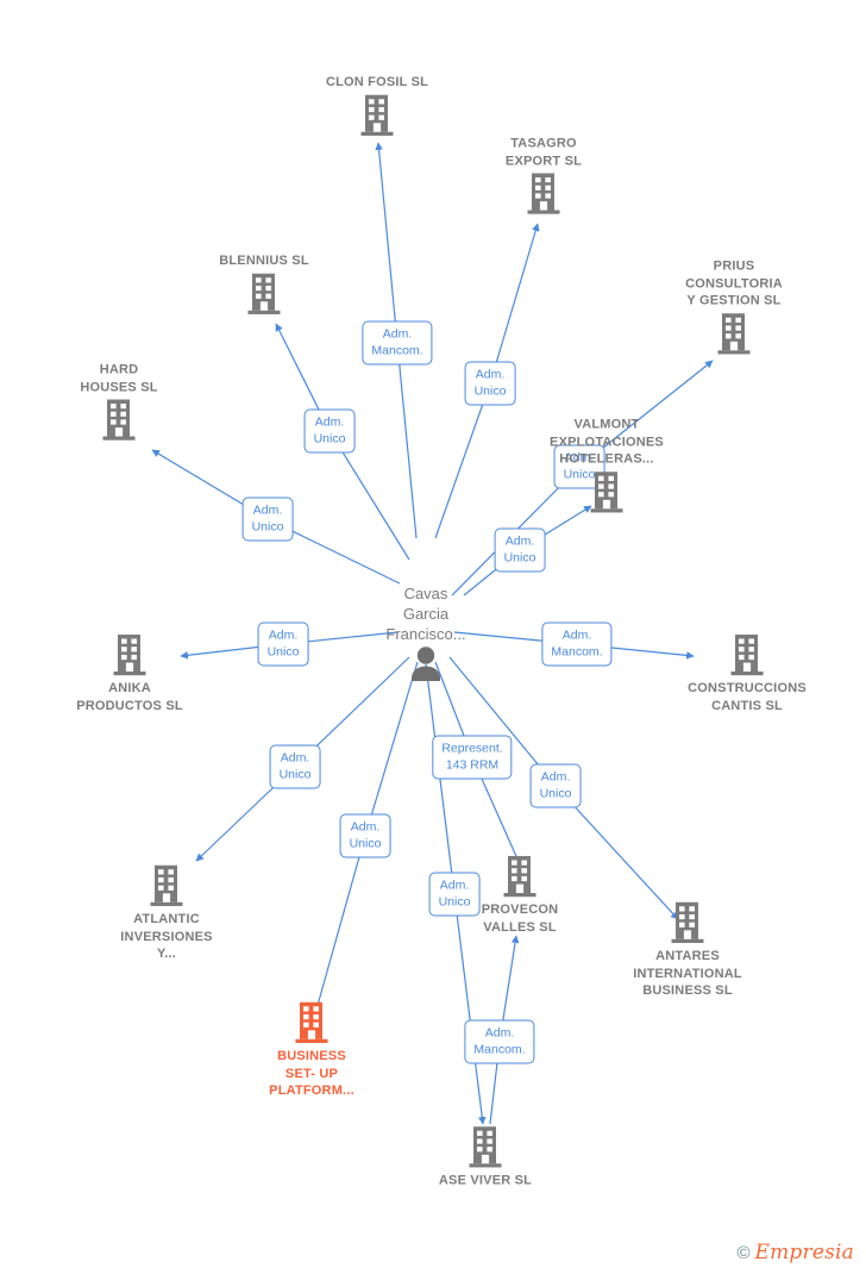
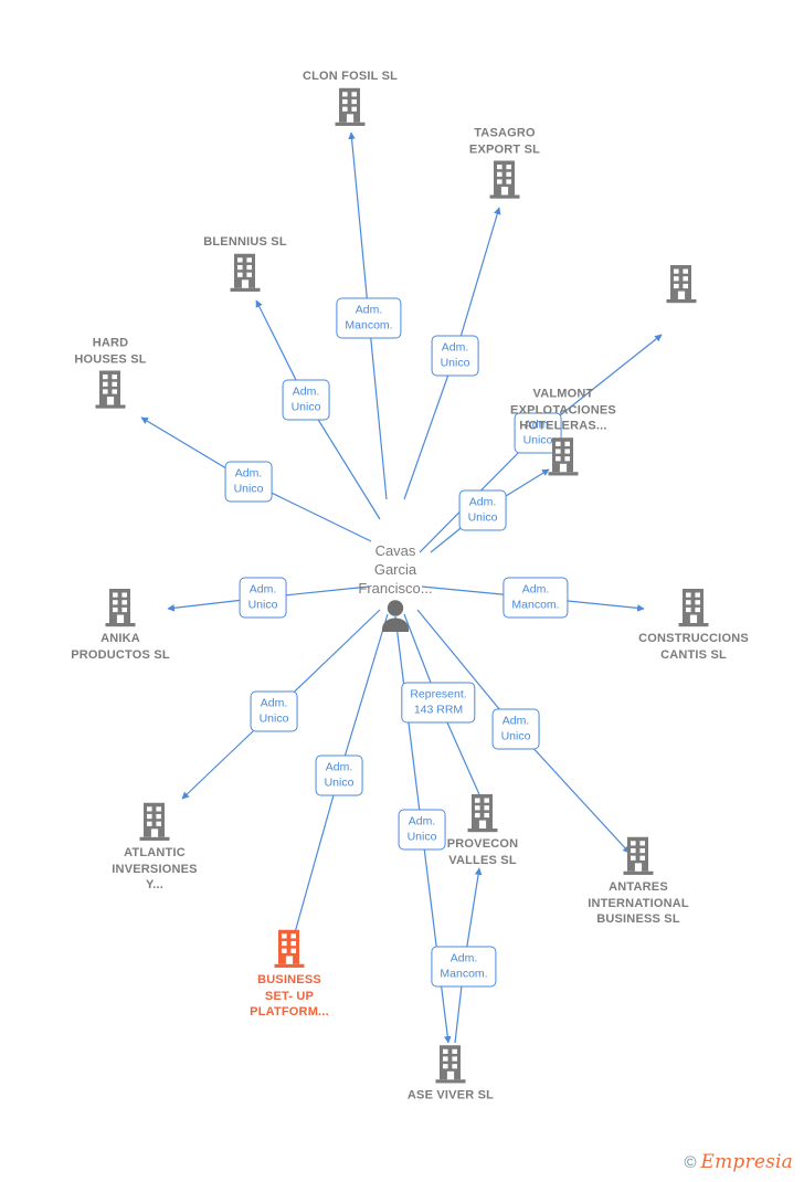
  Adm.
  Mancom.
  Adm.
  Unico
  Adm.
  Unico
  Adm.
  Unico
  Adm.
  Unico
  Adm.
  Unico
  Adm.
  Unico
  Adm.
  Mancom.
  Adm.
  Unico
  Adm.
  Unico
  Represent.
  143 RRM
  Adm.
  Unico
  Adm.
  Unico
  Adm.
  Mancom.
  CLON FOSIL SL
  TASAGRO
  EXPORT SL
- PRIUS
- CONSULTORIA
- Y GESTION SL
  BLENNIUS SL
  HARD
  HOUSES SL
  VALMONT
  EXPLOTACIONES
  HOTELERAS...
  ANIKA
  PRODUCTOS SL
  CONSTRUCCIONS
  CANTIS SL
  ATLANTIC
  INVERSIONES
  Y...
  PROVECON
  VALLES SL
  ANTARES
  INTERNATIONAL
  BUSINESS SL
  BUSINESS
  SET- UP
  PLATFORM...
  ASE VIVER SL
  Cavas
  Garcia
  Francisco...
  ©
  Empresia
